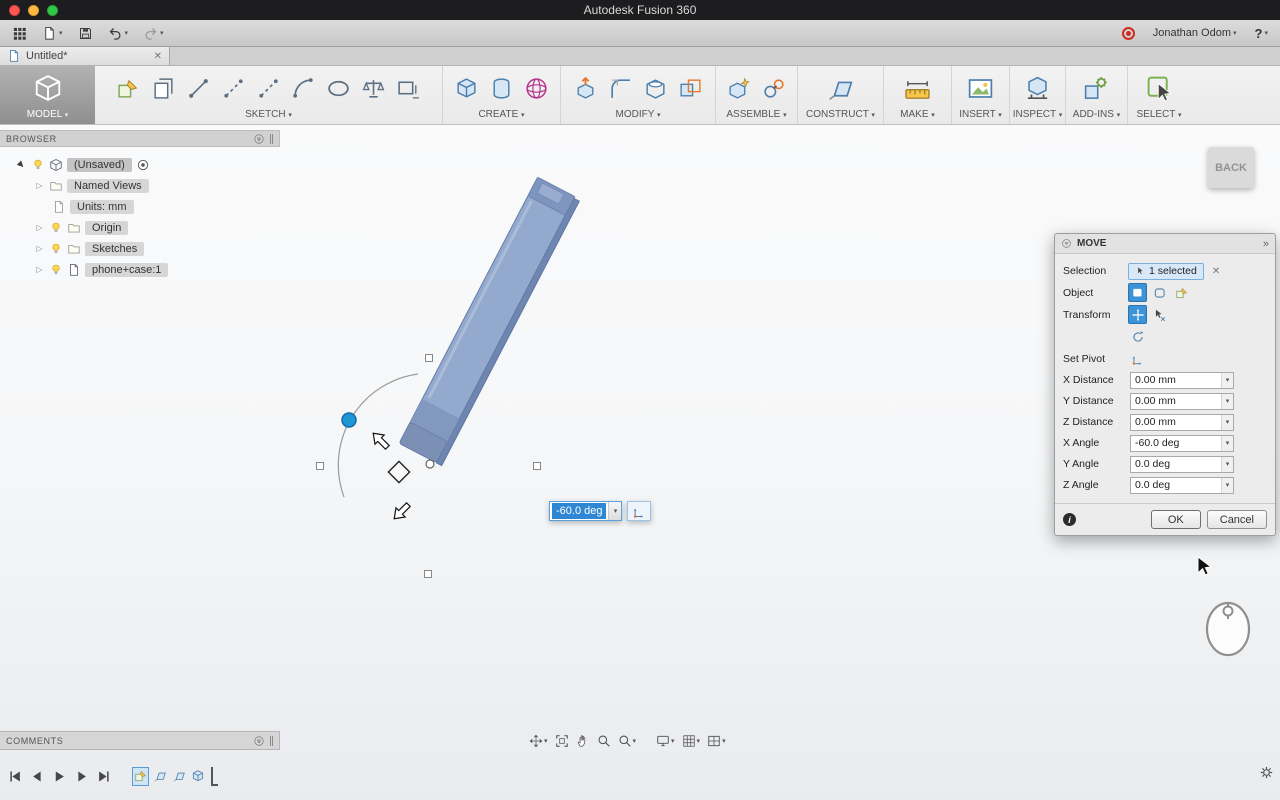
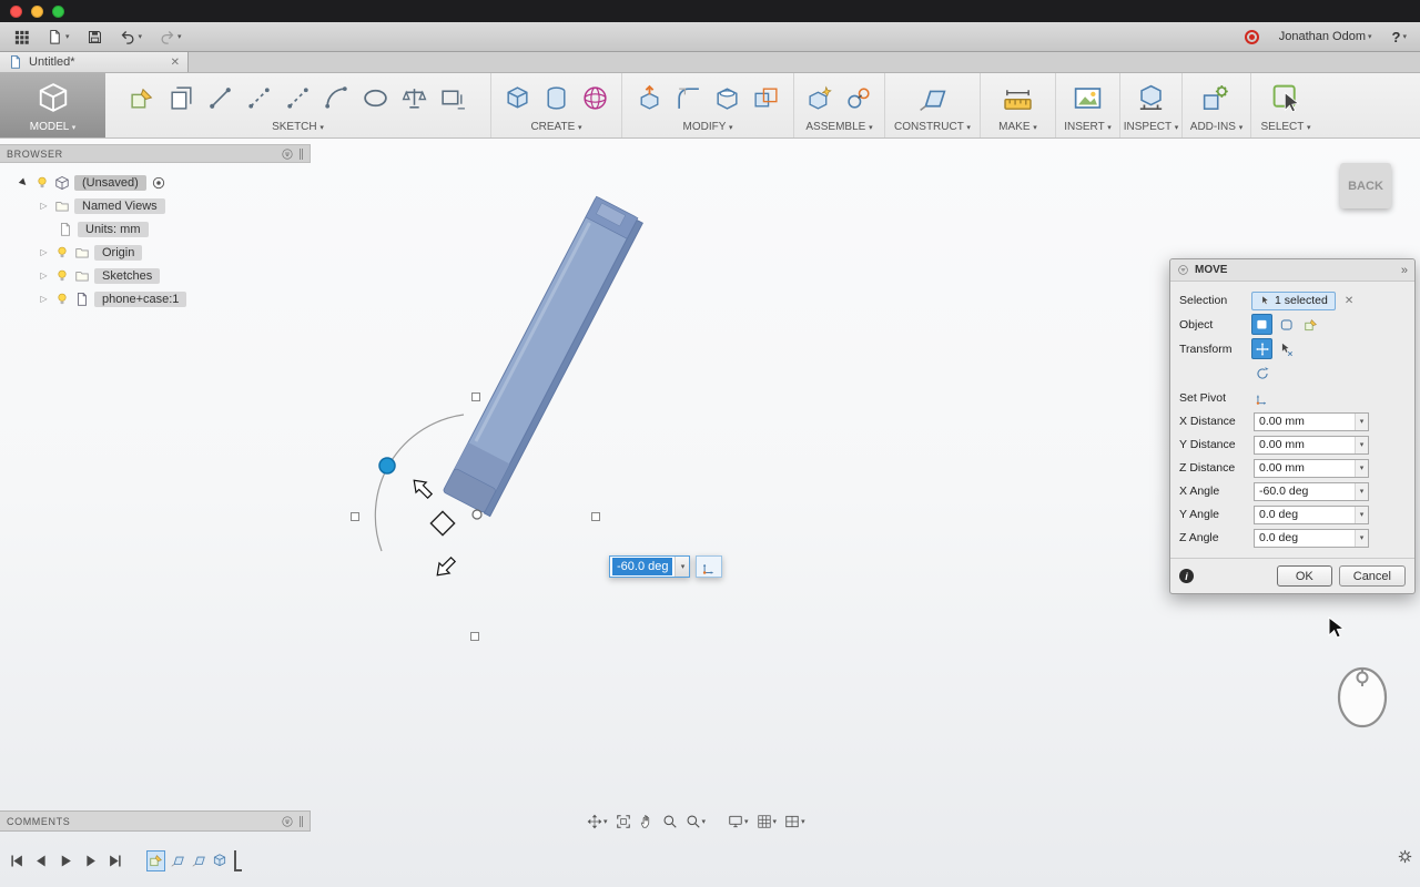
- Autodesk Fusion 360
  Jonathan Odom
  ?
  Untitled*
  ✕
  MODEL
  SKETCH
  CREATE
  MODIFY
  ASSEMBLE
  CONSTRUCT
  MAKE
  INSERT
  INSPECT
  ADD-INS
  SELECT
  BROWSER
  (Unsaved)
  ▷
  Named Views
  Units: mm
  ▷
  Origin
  ▷
  Sketches
  ▷
  phone+case:1
  BACK
  -60.0 deg
  MOVE
  »
  Selection
  1 selected
  ✕
  Object
  Transform
  Set Pivot
  X Distance
  0.00 mm
  Y Distance
  0.00 mm
  Z Distance
  0.00 mm
  X Angle
  -60.0 deg
  Y Angle
  0.0 deg
  Z Angle
  0.0 deg
  i
  OK
  Cancel
  COMMENTS
